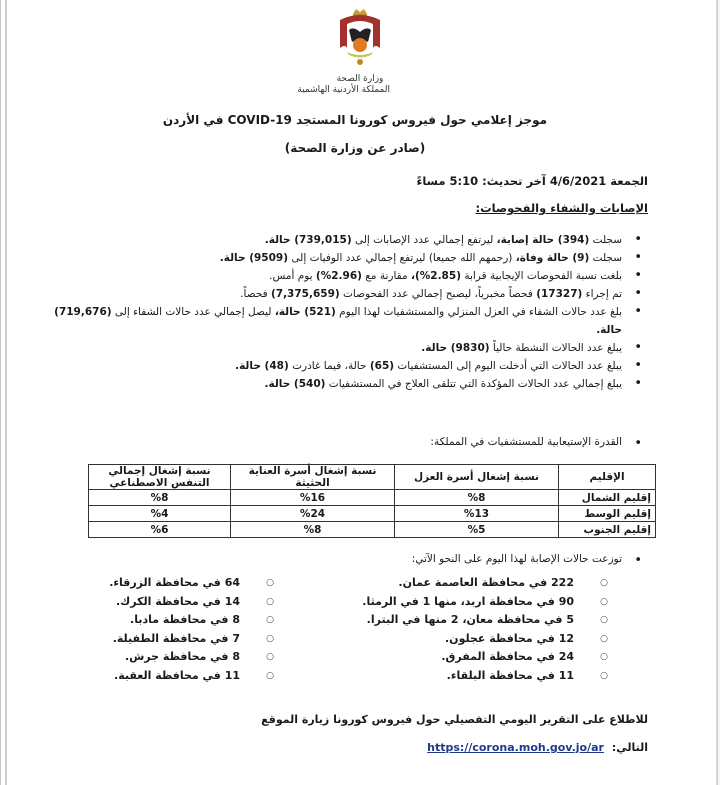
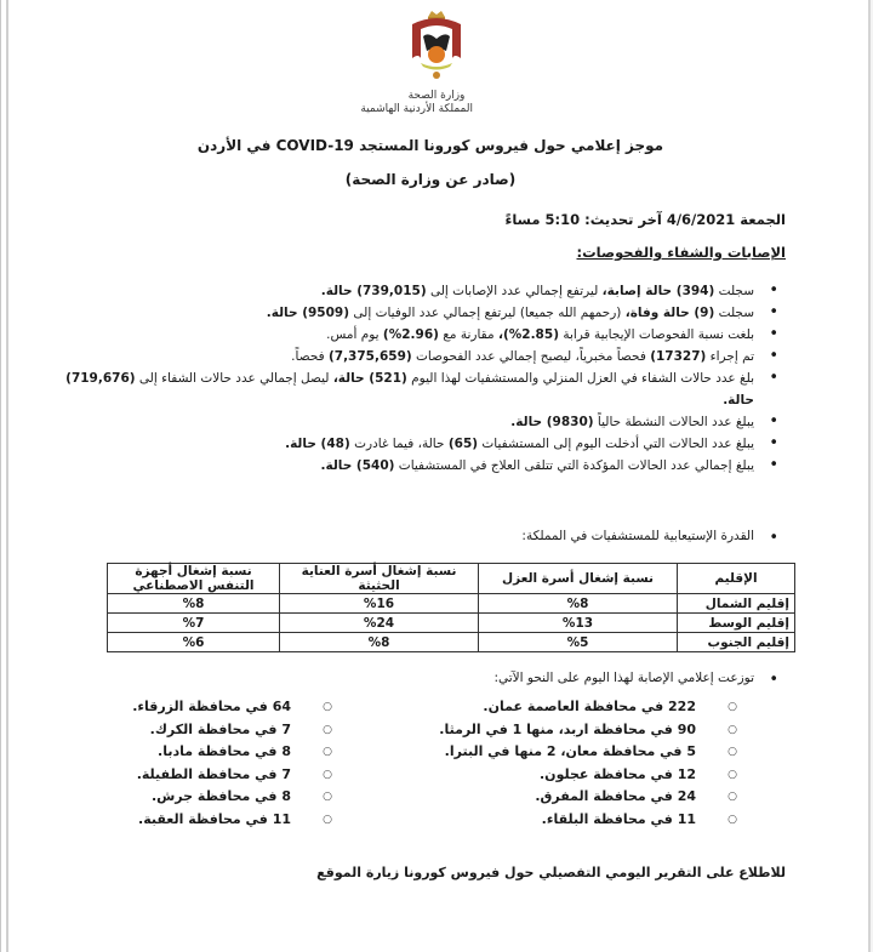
  وزارة الصحة
  المملكة الأردنية الهاشمية
  موجز إعلامي حول فيروس كورونا المستجد COVID-19 في الأردن
  (صادر عن وزارة الصحة)
  الجمعة 4/6/2021 آخر تحديث: 5:10 مساءً
  الإصابات والشفاء والفحوصات:
  سجلت (394) حالة إصابة، ليرتفع إجمالي عدد الإصابات إلى (739,015) حالة.
  سجلت (9) حالة وفاة، (رحمهم الله جميعا) ليرتفع إجمالي عدد الوفيات إلى (9509) حالة.
  بلغت نسبة الفحوصات الإيجابية قرابة (2.85%)، مقارنة مع (2.96%) يوم أمس.
  تم إجراء (17327) فحصاً مخبرياً، ليصبح إجمالي عدد الفحوصات (7,375,659) فحصاً.
  بلغ عدد حالات الشفاء في العزل المنزلي والمستشفيات لهذا اليوم (521) حالة، ليصل إجمالي عدد حالات الشفاء إلى (719,676) حالة.
  يبلغ عدد الحالات النشطة حالياً (9830) حالة.
  يبلغ عدد الحالات التي أدخلت اليوم إلى المستشفيات (65) حالة، فيما غادرت (48) حالة.
  يبلغ إجمالي عدد الحالات المؤكدة التي تتلقى العلاج في المستشفيات (540) حالة.
  القدرة الإستيعابية للمستشفيات في المملكة:
- الإقليم	نسبة إشغال أسرة العزل	نسبة إشغال أسرة العناية الحثيثة	نسبة إشغال إجمالي التنفس الاصطناعي
+ الإقليم	نسبة إشغال أسرة العزل	نسبة إشغال أسرة العناية الحثيثة	نسبة إشغال أجهزة التنفس الاصطناعي
  إقليم الشمال	%8	%16	%8
- إقليم الوسط	%13	%24	%4
+ إقليم الوسط	%13	%24	%7
  إقليم الجنوب	%5	%8	%6
- توزعت حالات الإصابة لهذا اليوم على النحو الآتي:
+ توزعت إعلامي الإصابة لهذا اليوم على النحو الآتي:
  222 في محافظة العاصمة عمان.
  90 في محافظة اربد، منها 1 في الرمثا.
  5 في محافظة معان، 2 منها في البترا.
  12 في محافظة عجلون.
  24 في محافظة المفرق.
  11 في محافظة البلقاء.
  64 في محافظة الزرقاء.
- 14 في محافظة الكرك.
+ 7 في محافظة الكرك.
  8 في محافظة مادبا.
  7 في محافظة الطفيلة.
  8 في محافظة جرش.
  11 في محافظة العقبة.
  للاطلاع على التقرير اليومي التفصيلي حول فيروس كورونا زيارة الموقع
- التالي: https://corona.moh.gov.jo/ar
